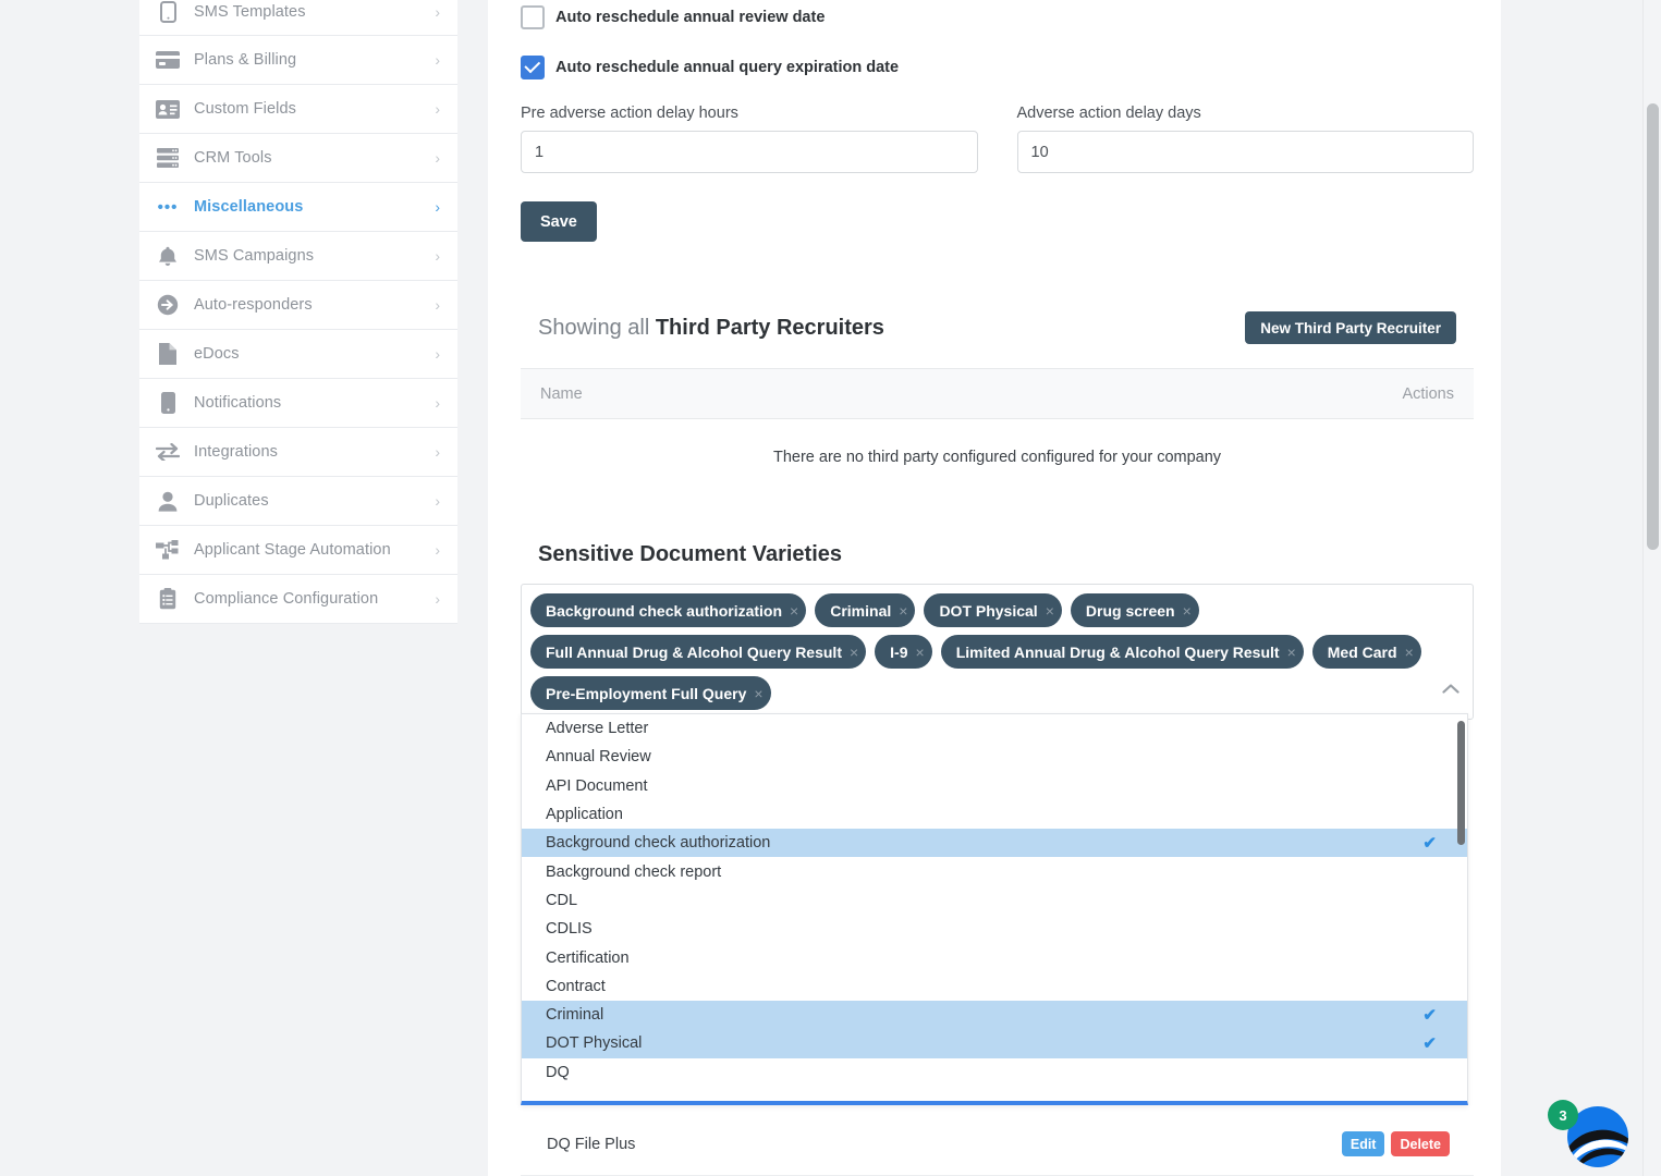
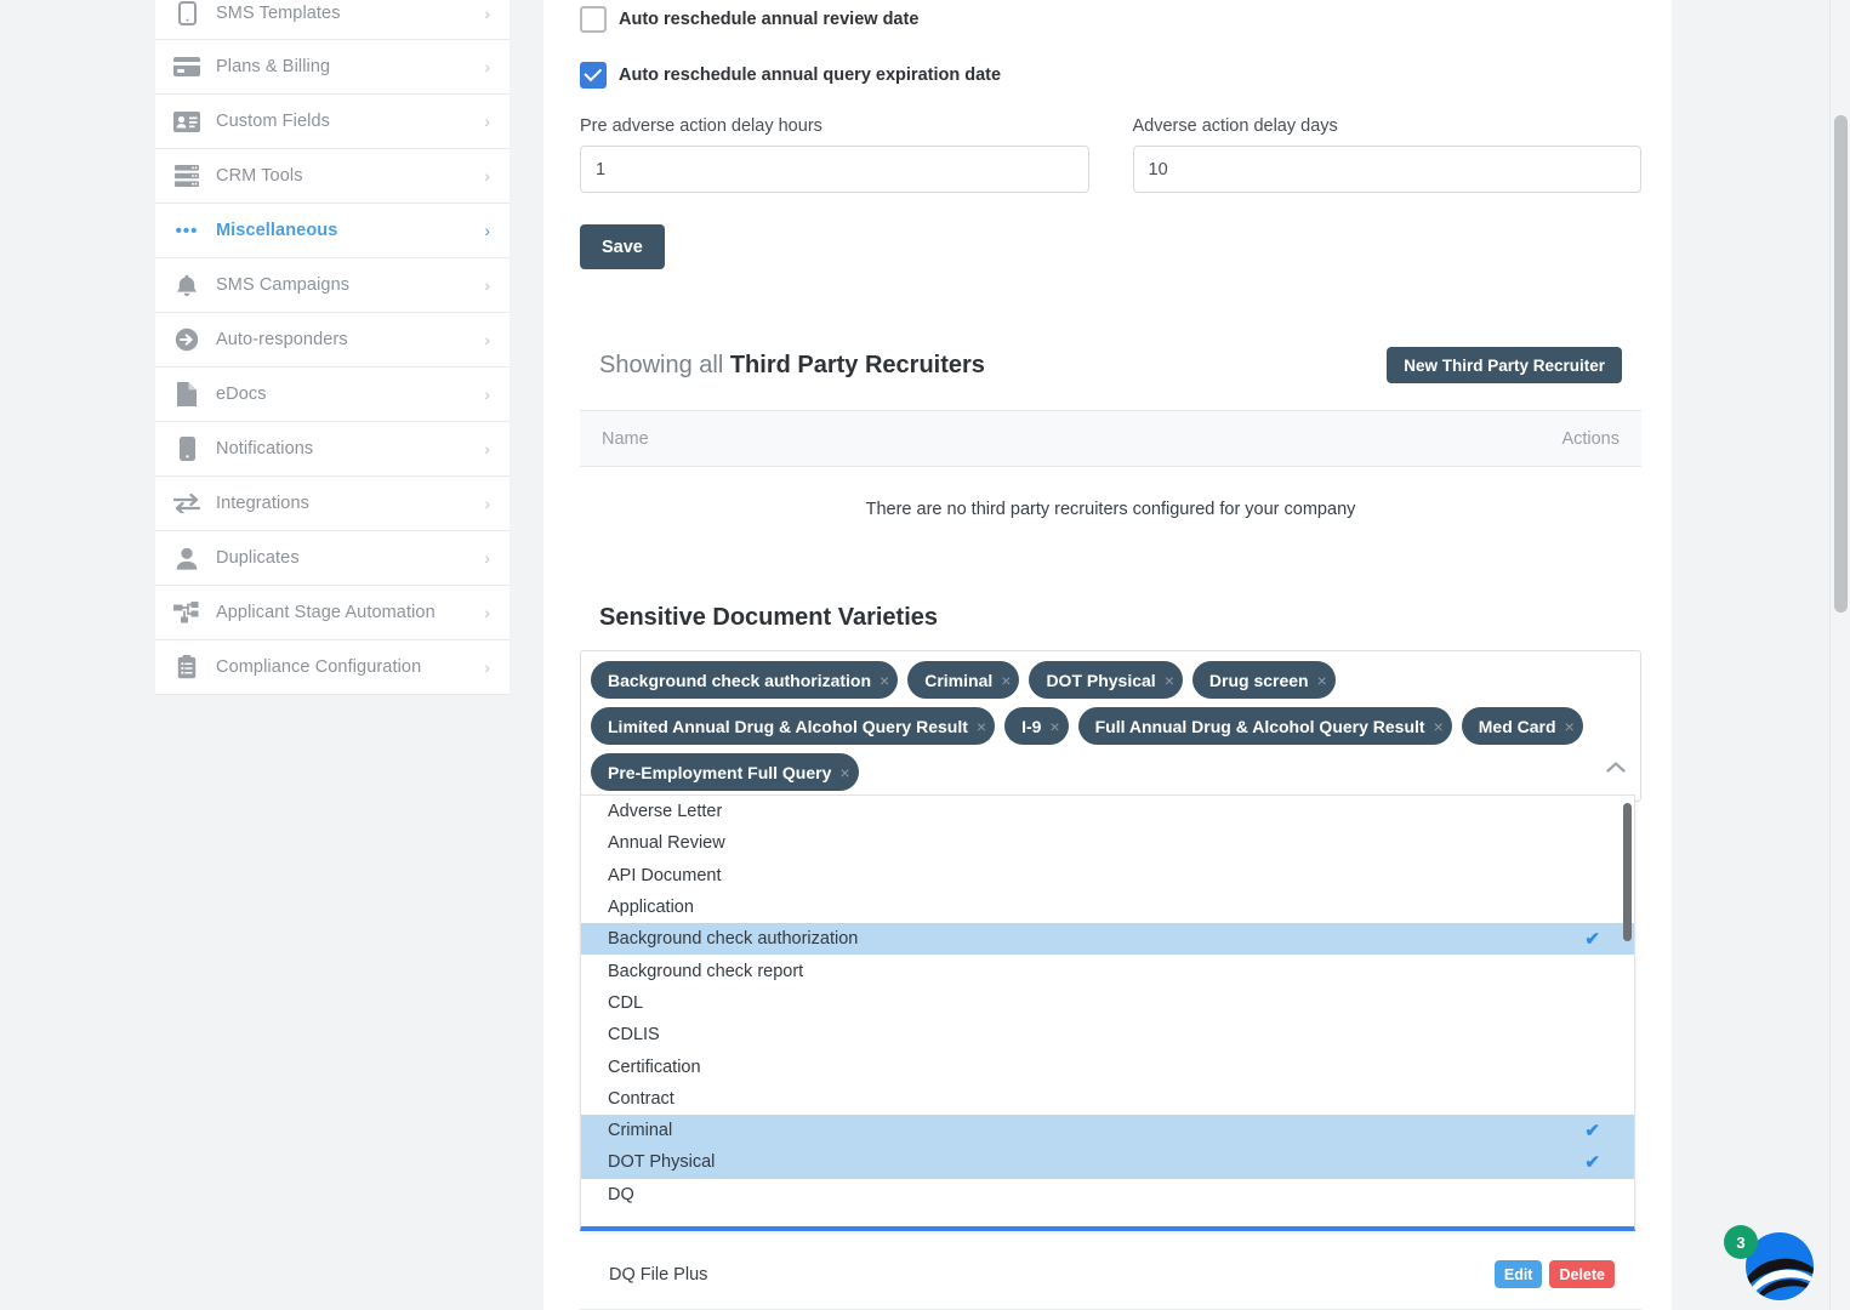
  SMS Templates
  ›
  Plans & Billing
  ›
  Custom Fields
  ›
  CRM Tools
  ›
  •••
  Miscellaneous
  ›
  SMS Campaigns
  ›
  Auto-responders
  ›
  eDocs
  ›
  Notifications
  ›
  Integrations
  ›
  Duplicates
  ›
  Applicant Stage Automation
  ›
  Compliance Configuration
  ›
  Auto reschedule annual review date
  Auto reschedule annual query expiration date
  Pre adverse action delay hours
  1
  Adverse action delay days
  10
  Save
  Showing all Third Party Recruiters
  New Third Party Recruiter
  Name
  Actions
- There are no third party configured configured for your company
+ There are no third party recruiters configured for your company
  Sensitive Document Varieties
  Background check authorization
  ×
  Criminal
  ×
  DOT Physical
  ×
  Drug screen
  ×
- Full Annual Drug & Alcohol Query Result
+ Limited Annual Drug & Alcohol Query Result
  ×
  I-9
  ×
- Limited Annual Drug & Alcohol Query Result
+ Full Annual Drug & Alcohol Query Result
  ×
  Med Card
  ×
  Pre-Employment Full Query
  ×
  Adverse Letter
  Annual Review
  API Document
  Application
  Background check authorization
  ✔
  Background check report
  CDL
  CDLIS
  Certification
  Contract
  Criminal
  ✔
  DOT Physical
  ✔
  DQ
  DQ File Plus
  Edit
  Delete
  3
